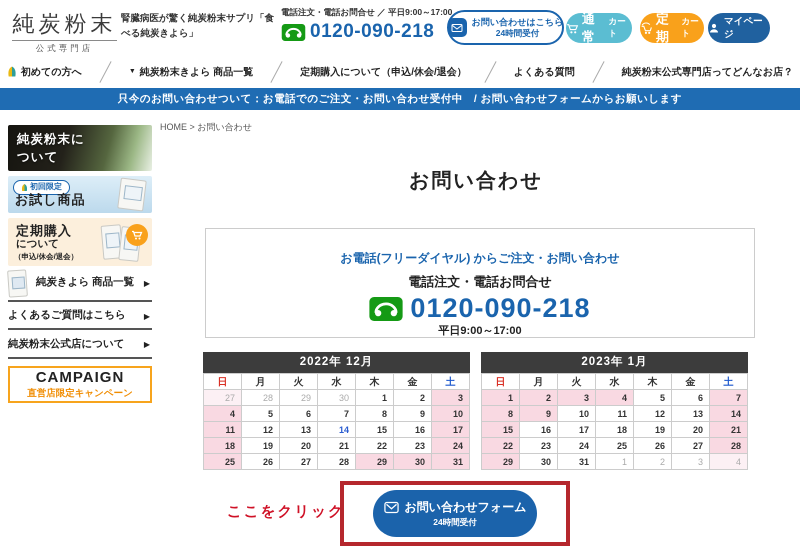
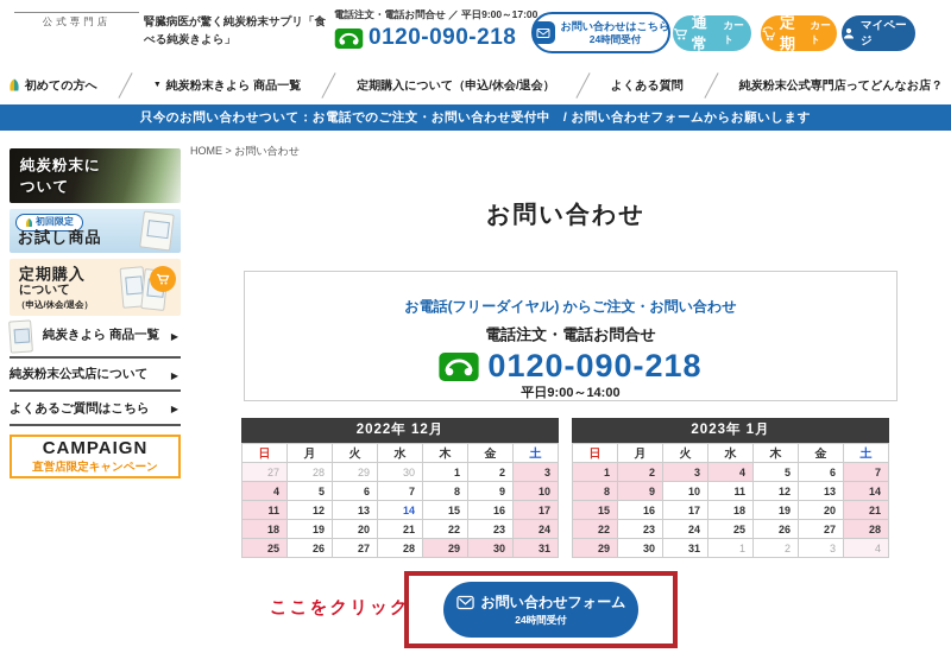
- 純炭粉末
  公式専門店
  腎臓病医が驚く純炭粉末サプリ「食べる純炭きよら」
  電話注文・電話お問合せ ／ 平日9:00～17:00
  0120-090-218
  お問い合わせはこちら
  24時間受付
  通常
  カート
  定期
  カート
  マイページ
  初めての方へ
  純炭粉末きよら 商品一覧
  定期購入について（申込/休会/退会）
  よくある質問
  純炭粉末公式専門店ってどんなお店？
  只今のお問い合わせついて：お電話でのご注文・お問い合わせ受付中 / お問い合わせフォームからお願いします
  純炭粉末に
  ついて
  初回限定
  お試し商品
  定期購入
  について
  （申込/休会/退会）
  純炭きよら 商品一覧
  ▶
- よくあるご質問はこちら
+ 純炭粉末公式店について
  ▶
- 純炭粉末公式店について
+ よくあるご質問はこちら
  ▶
  CAMPAIGN
  直営店限定キャンペーン
  HOME > お問い合わせ
  お問い合わせ
  お電話(フリーダイヤル) からご注文・お問い合わせ
  電話注文・電話お問合せ
  0120-090-218
- 平日9:00～17:00
+ 平日9:00～14:00
  2022年 12月
  日	月	火	水	木	金	土
  27	28	29	30	1	2	3
  4	5	6	7	8	9	10
  11	12	13	14	15	16	17
  18	19	20	21	22	23	24
  25	26	27	28	29	30	31
  2023年 1月
  日	月	火	水	木	金	土
  1	2	3	4	5	6	7
  8	9	10	11	12	13	14
  15	16	17	18	19	20	21
  22	23	24	25	26	27	28
  29	30	31	1	2	3	4
  ここをクリック
  お問い合わせフォーム
  24時間受付
